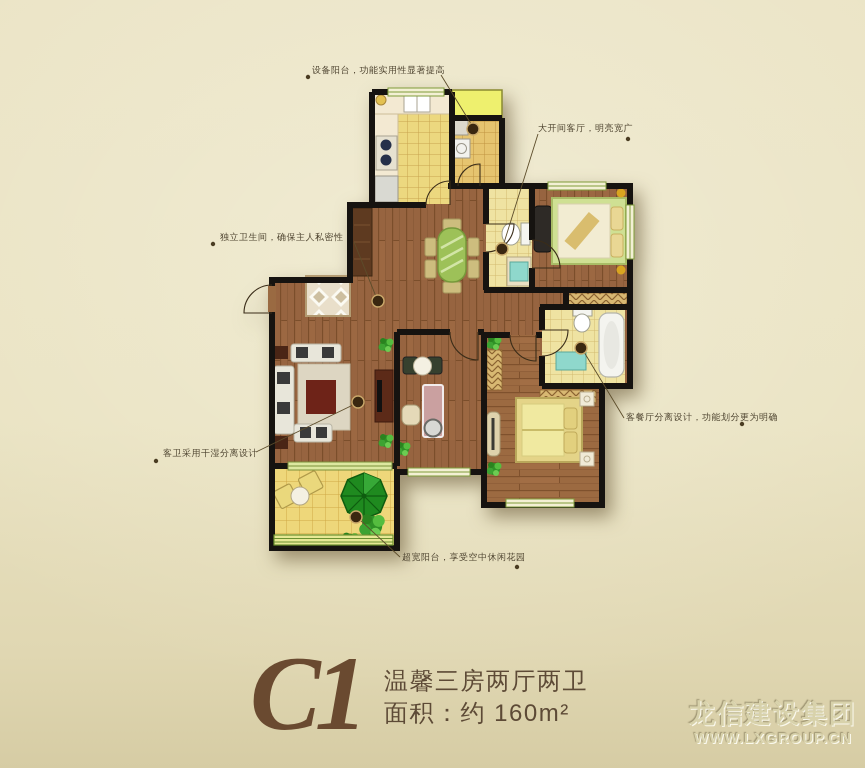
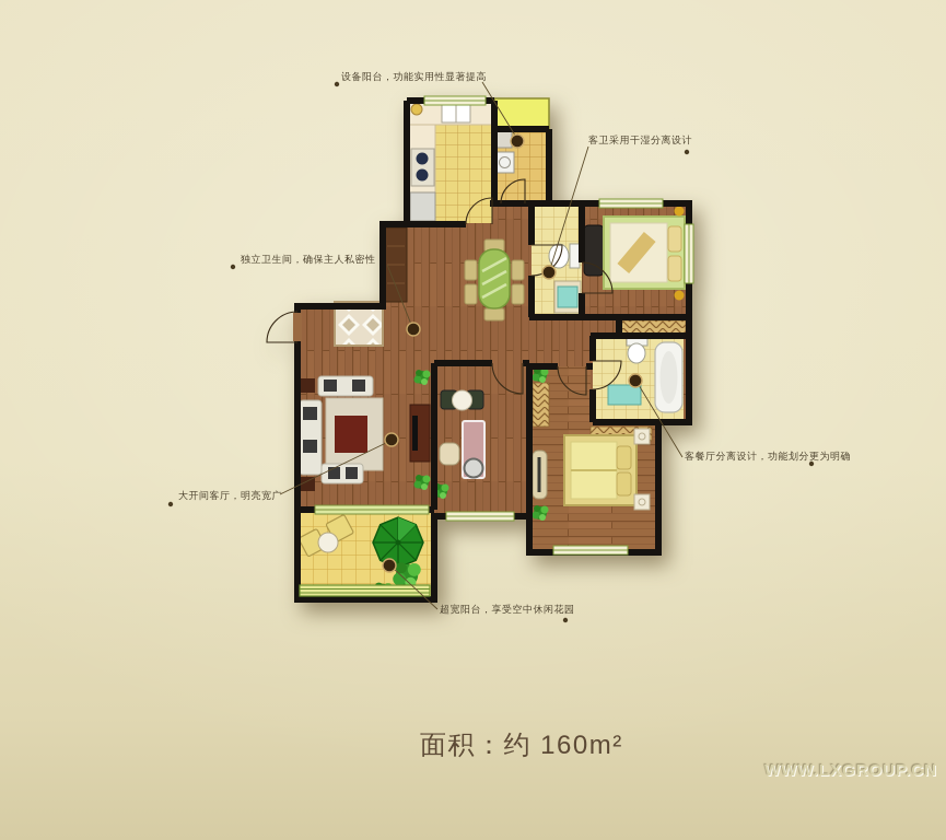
  设备阳台，功能实用性显著提高
- 大开间客厅，明亮宽广
+ 客卫采用干湿分离设计
  独立卫生间，确保主人私密性
- 客卫采用干湿分离设计
+ 大开间客厅，明亮宽广
  超宽阳台，享受空中休闲花园
  客餐厅分离设计，功能划分更为明确
- C1
- 温馨三房两厅两卫
  面积：约 160m²
- 龙信建设集团
  WWW.LXGROUP.CN
